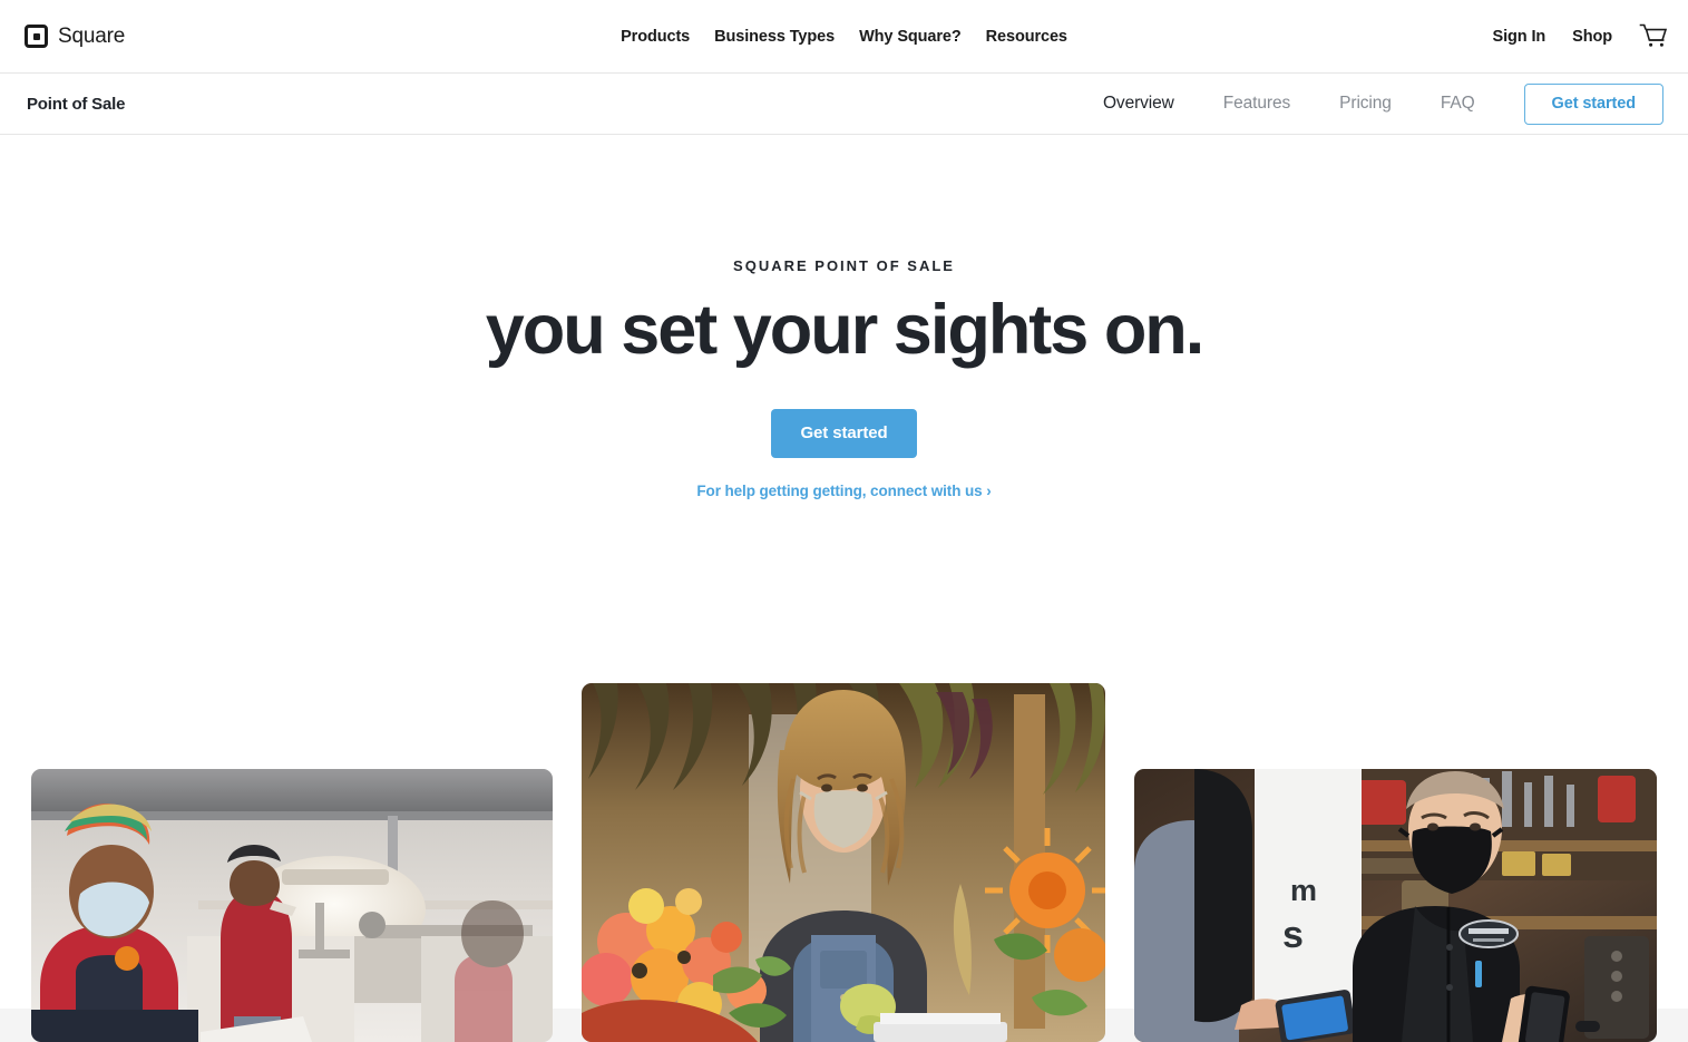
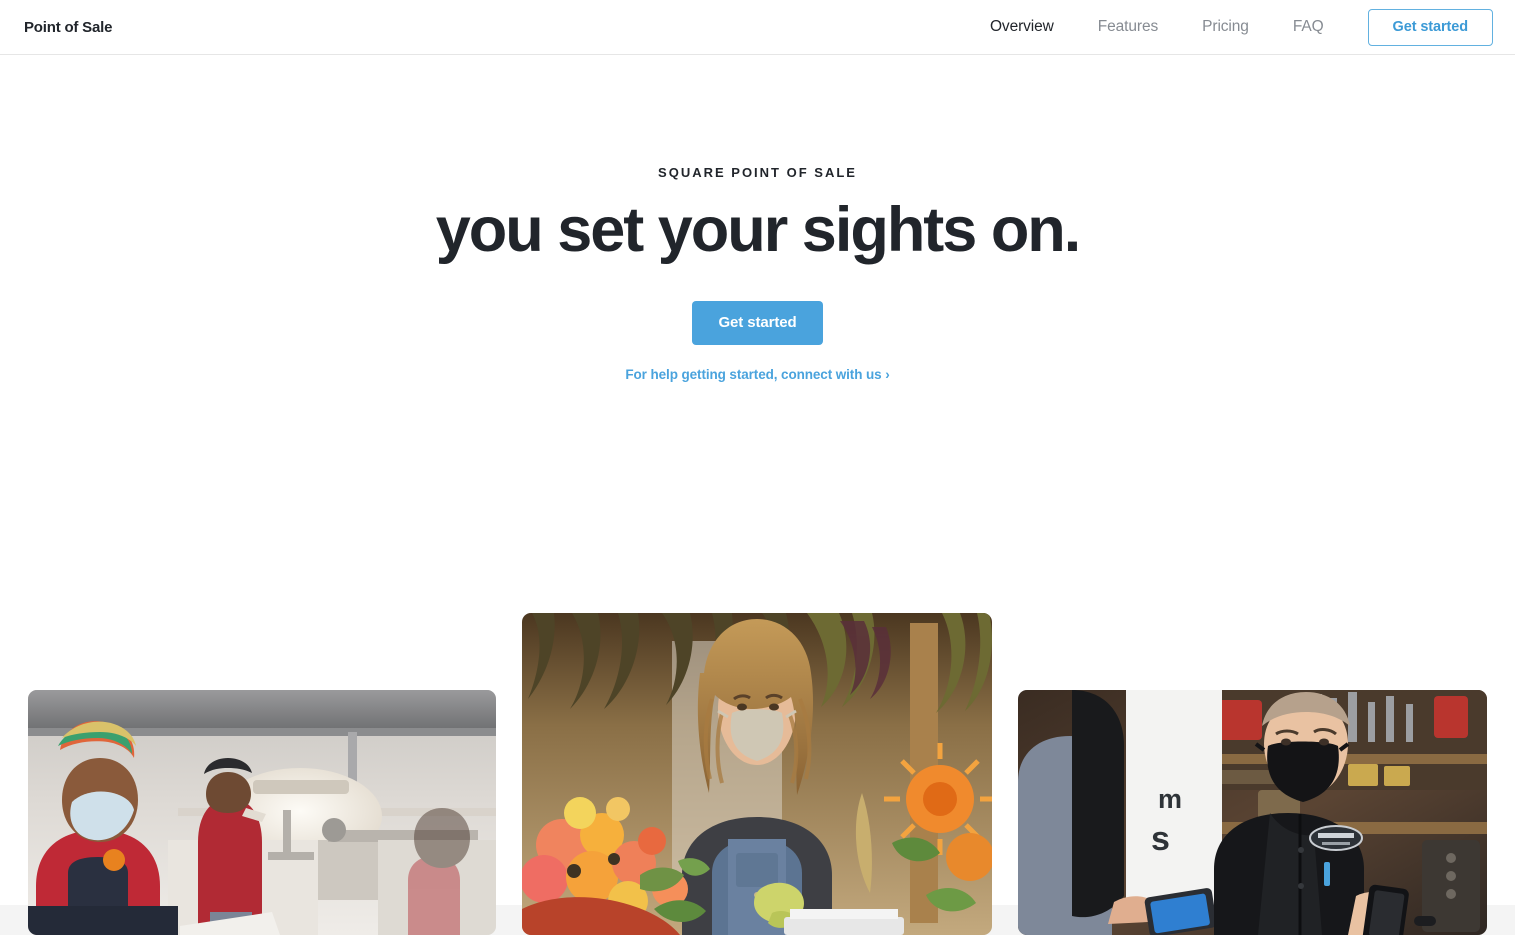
- Square
- Products
- Business Types
- Why Square?
- Resources
- Sign In
- Shop
  Point of Sale
  Overview
  Features
  Pricing
  FAQ
  Get started
  SQUARE POINT OF SALE
  you set your sights on.
  Get started
- For help getting getting, connect with us ›
+ For help getting started, connect with us ›
  m
  s
